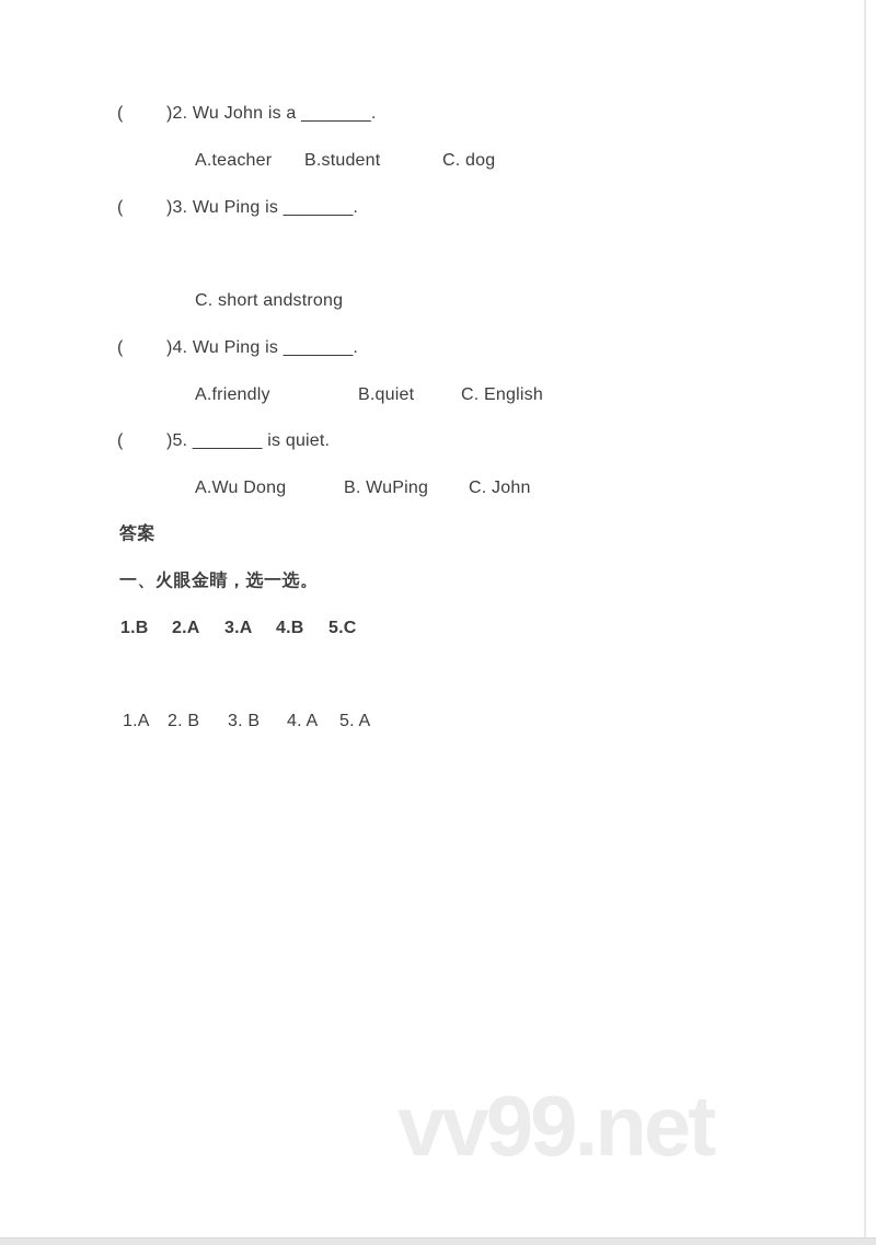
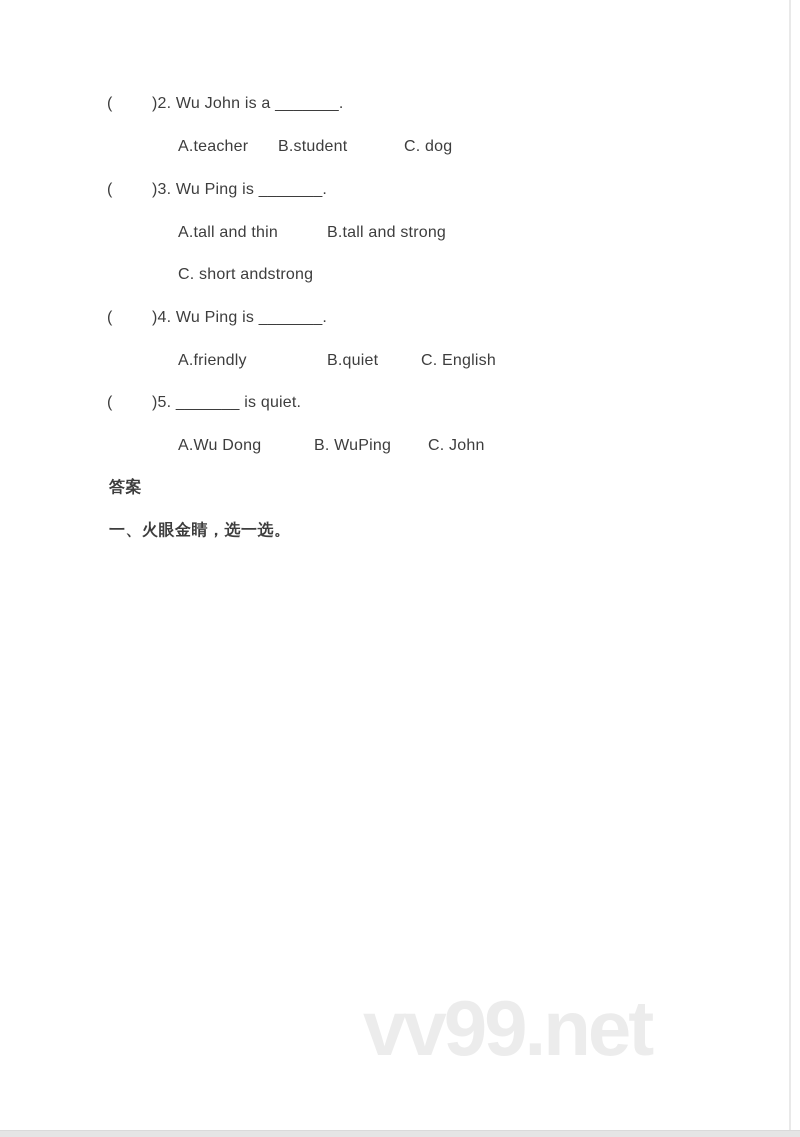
  (
  )2. Wu John is a _______.
  A.teacher
  B.student
  C. dog
  (
  )3. Wu Ping is _______.
+ A.tall and thin
+ B.tall and strong
  C. short andstrong
  (
  )4. Wu Ping is _______.
  A.friendly
  B.quiet
  C. English
  (
  )5. _______ is quiet.
  A.Wu Dong
  B. WuPing
  C. John
  答案
  一、火眼金睛，选一选。
- 1.B
- 2.A
- 3.A
- 4.B
- 5.C
- 1.A
- 2. B
- 3. B
- 4. A
- 5. A
